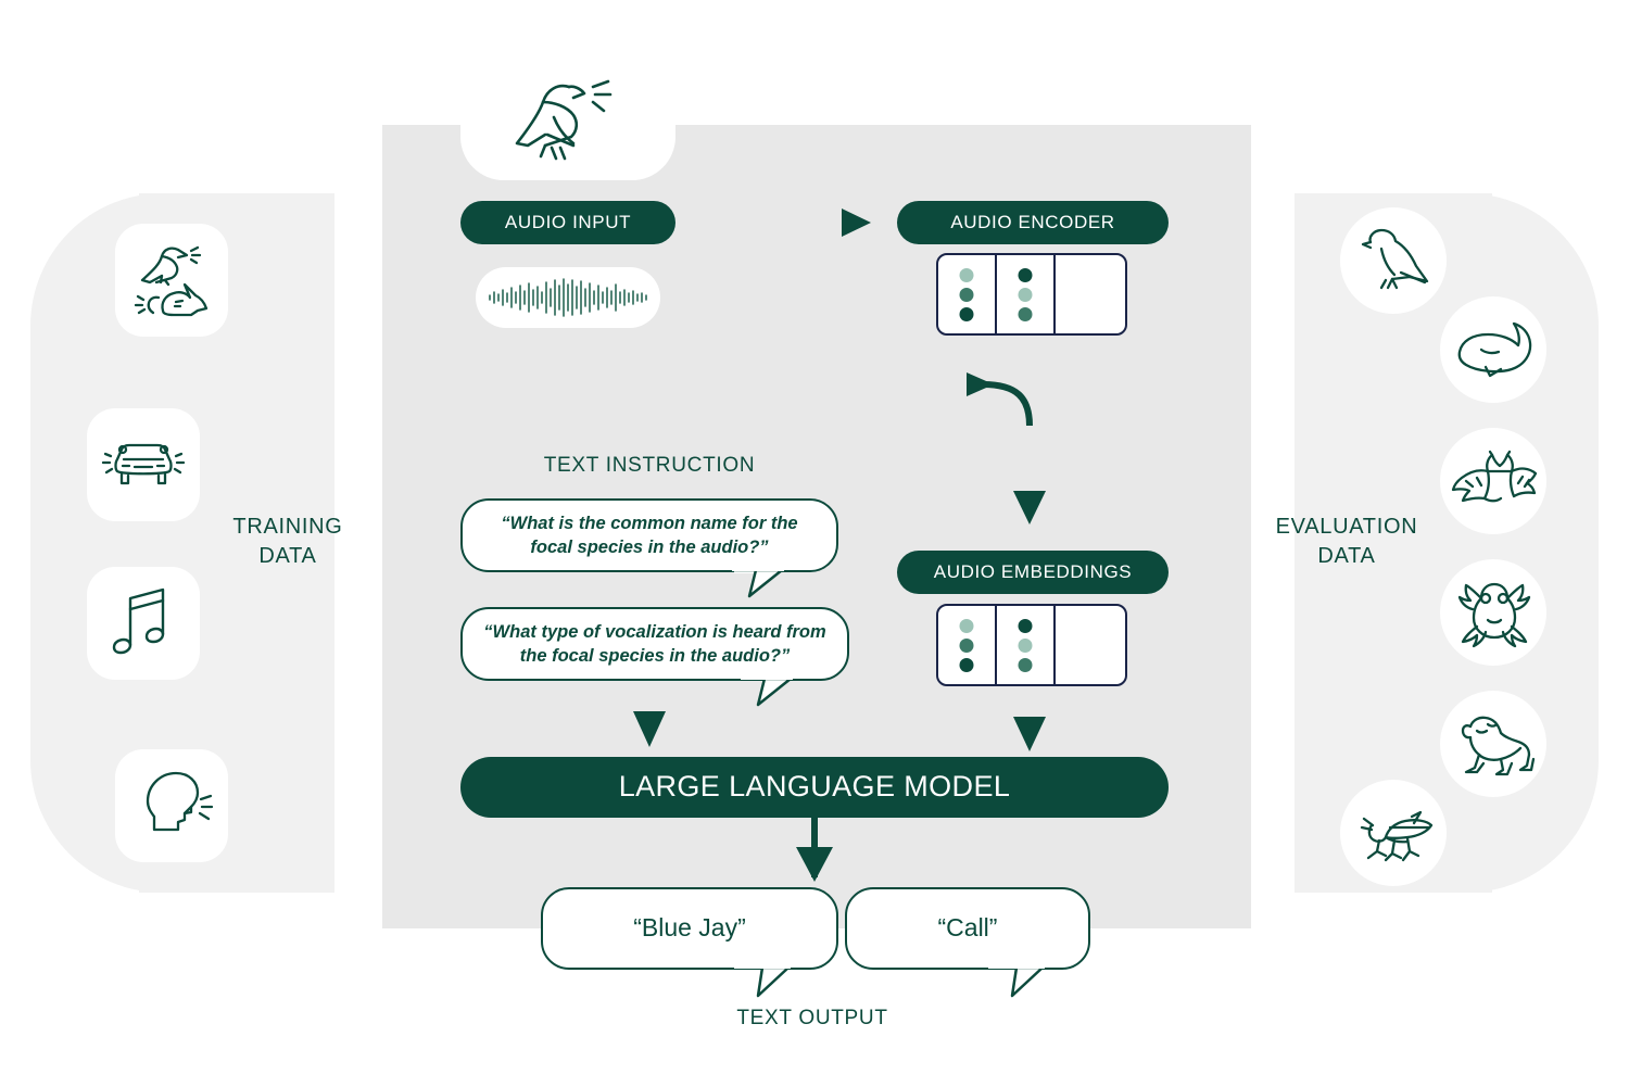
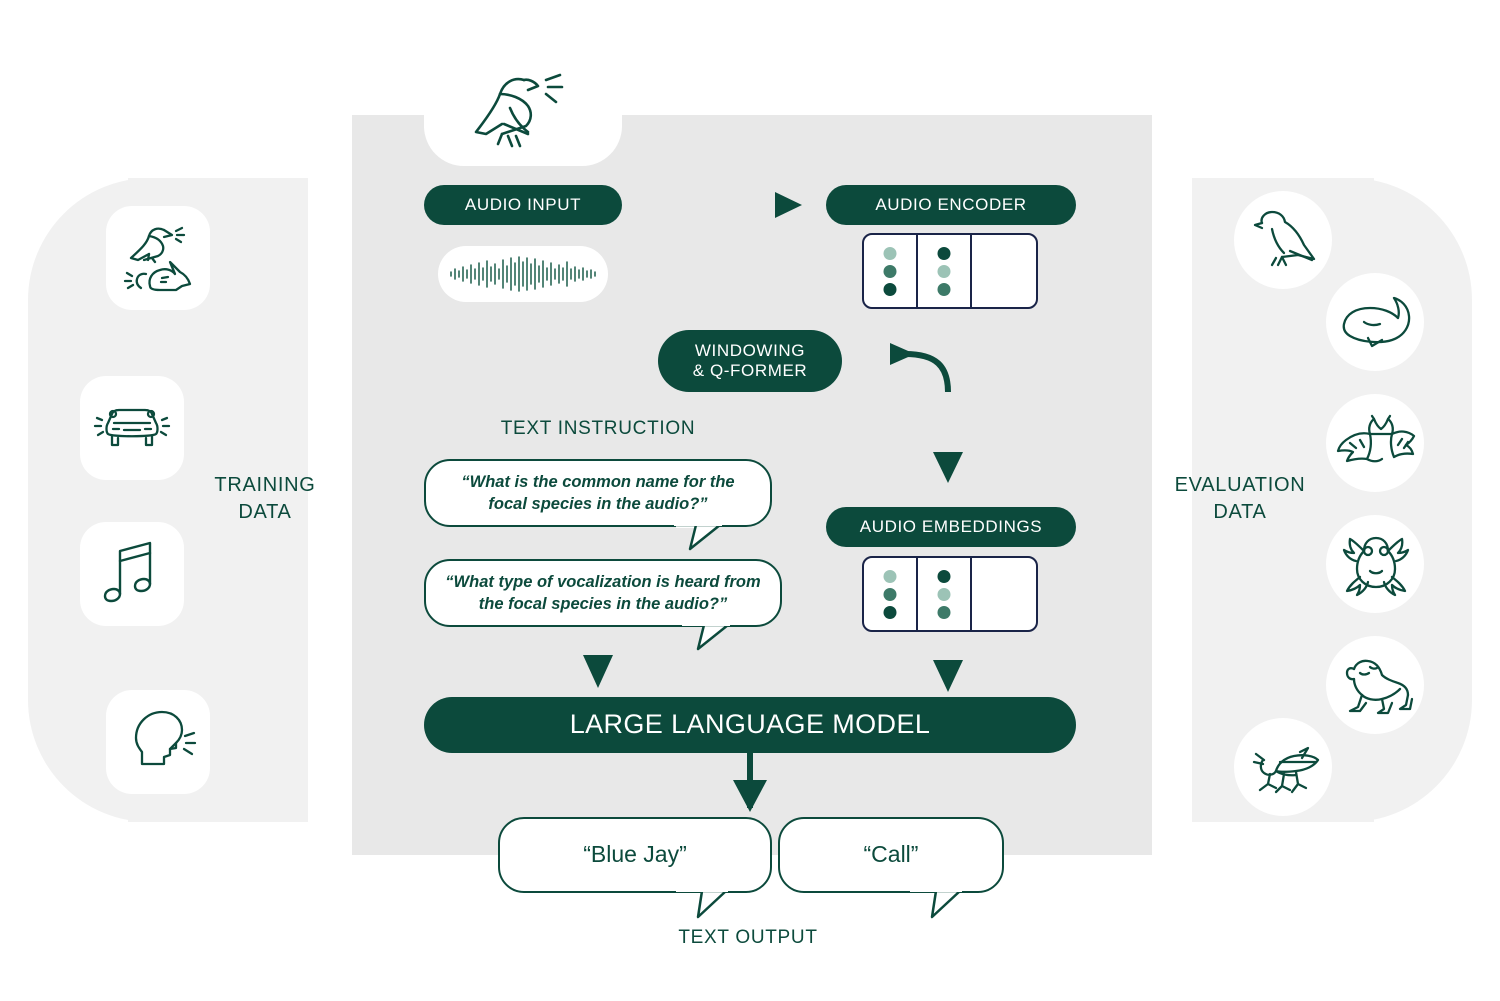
  AUDIO INPUT
  AUDIO ENCODER
+ WINDOWING
+ & Q-FORMER
  AUDIO EMBEDDINGS
  LARGE LANGUAGE MODEL
  TEXT INSTRUCTION
  “What is the common name for the focal species in the audio?”
  “What type of vocalization is heard from the focal species in the audio?”
  “Blue Jay”
  “Call”
  TEXT OUTPUT
  TRAINING
  DATA
  EVALUATION
  DATA
